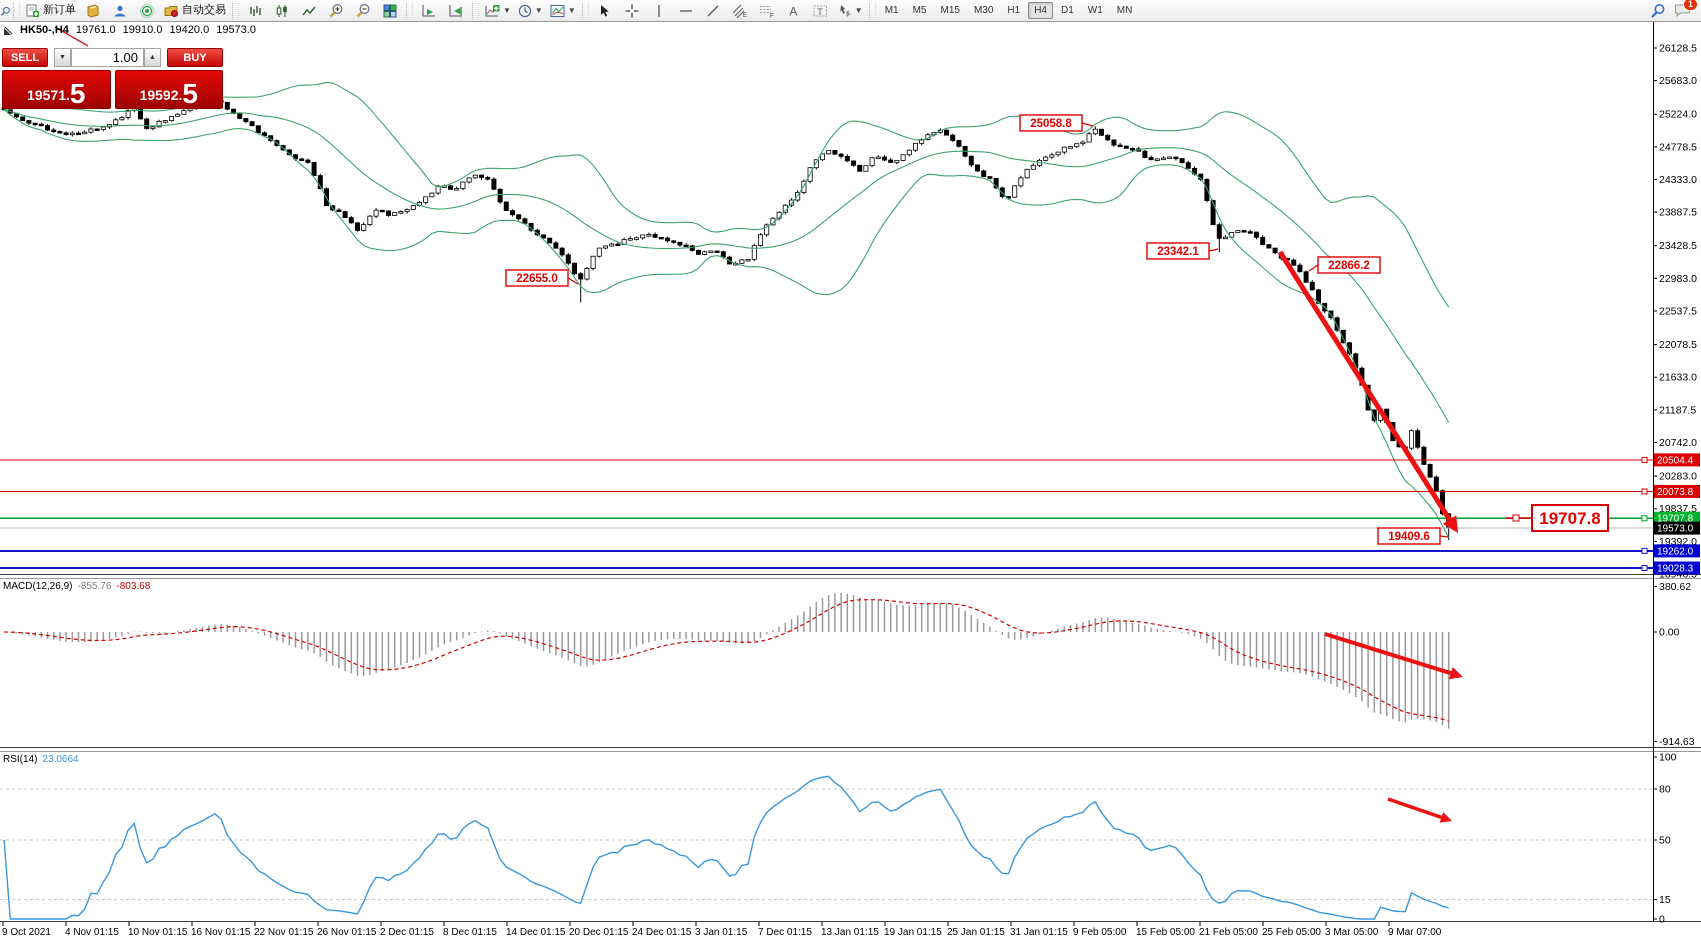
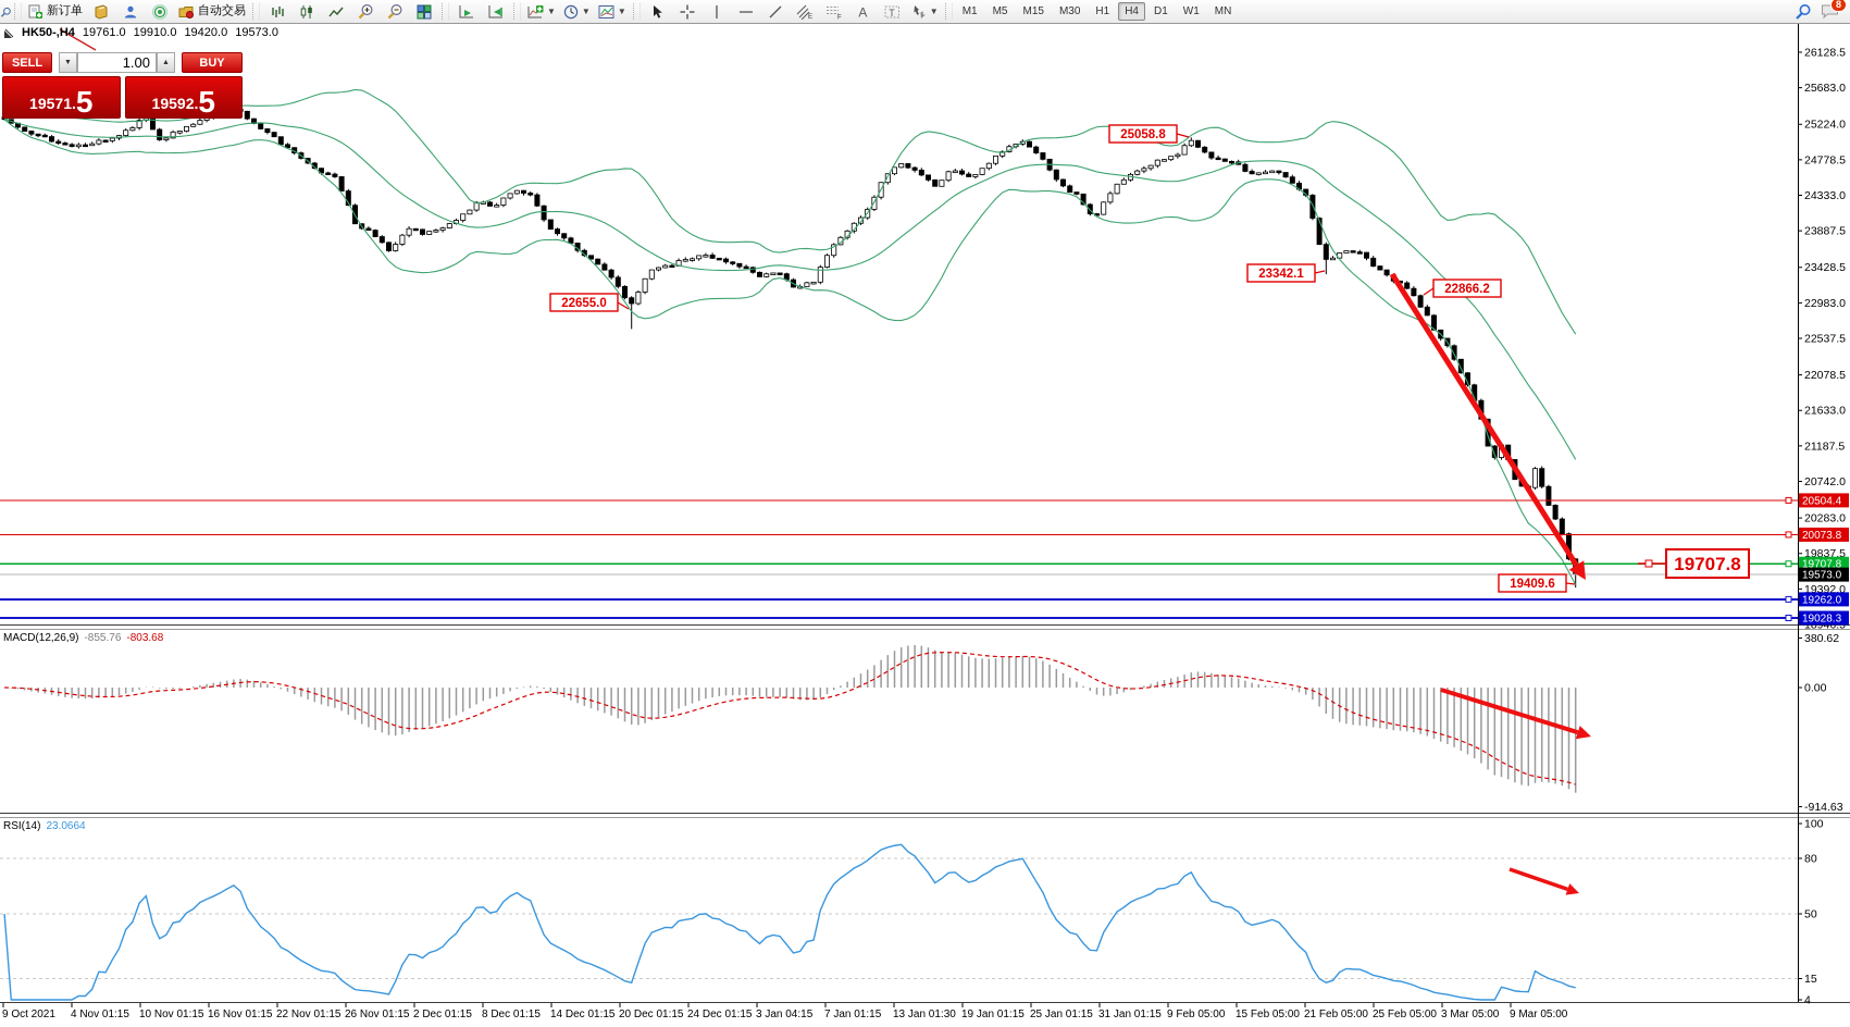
  新订单
  自动交易
  ▼
  ▼
  ▼
  A
  T
  ▼
  M1
  M5
  M15
  M30
  H1
  H4
  D1
  W1
  MN
- 1
+ 8
  26128.5
  25683.0
  25224.0
  24778.5
  24333.0
  23887.5
  23428.5
  22983.0
  22537.5
  22078.5
  21633.0
  21187.5
  20742.0
  20283.0
  19837.5
  19392.0
  20504.4
  20073.8
  19707.8
  19573.0
  19262.0
  19028.3
  380.62
  0.00
  -914.63
  100
  80
  50
  15
- 0
+ 4
  9 Oct 2021
  4 Nov 01:15
  10 Nov 01:15
  16 Nov 01:15
  22 Nov 01:15
  26 Nov 01:15
  2 Dec 01:15
  8 Dec 01:15
  14 Dec 01:15
  20 Dec 01:15
  24 Dec 01:15
- 3 Jan 01:15
+ 3 Jan 04:15
- 7 Dec 01:15
+ 7 Jan 01:15
- 13 Jan 01:15
+ 13 Jan 01:30
  19 Jan 01:15
  25 Jan 01:15
  31 Jan 01:15
  9 Feb 05:00
  15 Feb 05:00
  21 Feb 05:00
  25 Feb 05:00
  3 Mar 05:00
- 9 Mar 07:00
+ 9 Mar 05:00
  25058.8
  23342.1
  22866.2
  22655.0
  19409.6
  19707.8
  HK50-,H4
  19761.0
  19910.0
  19420.0
  19573.0
  SELL
  1.00
  BUY
  19571.
  5
  19592.
  5
  MACD(12,26,9) -855.76 -803.68
  RSI(14) 23.0664
